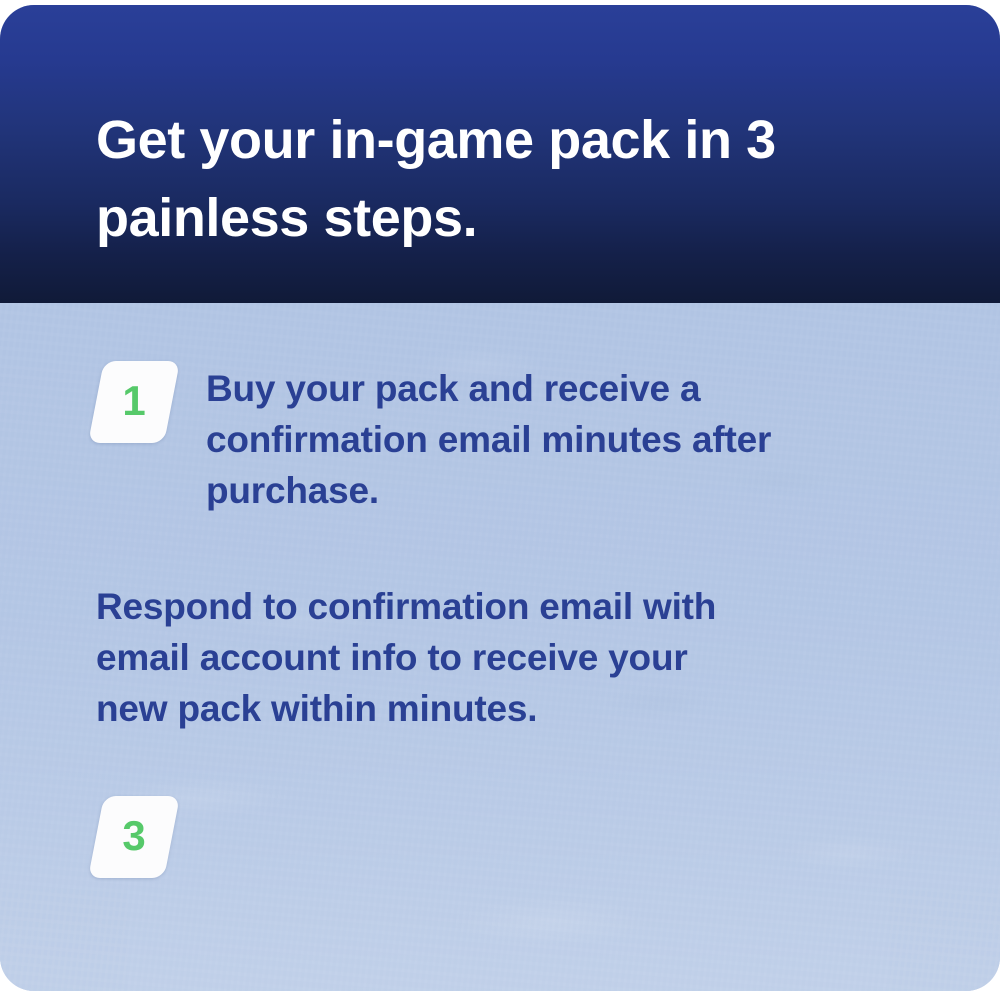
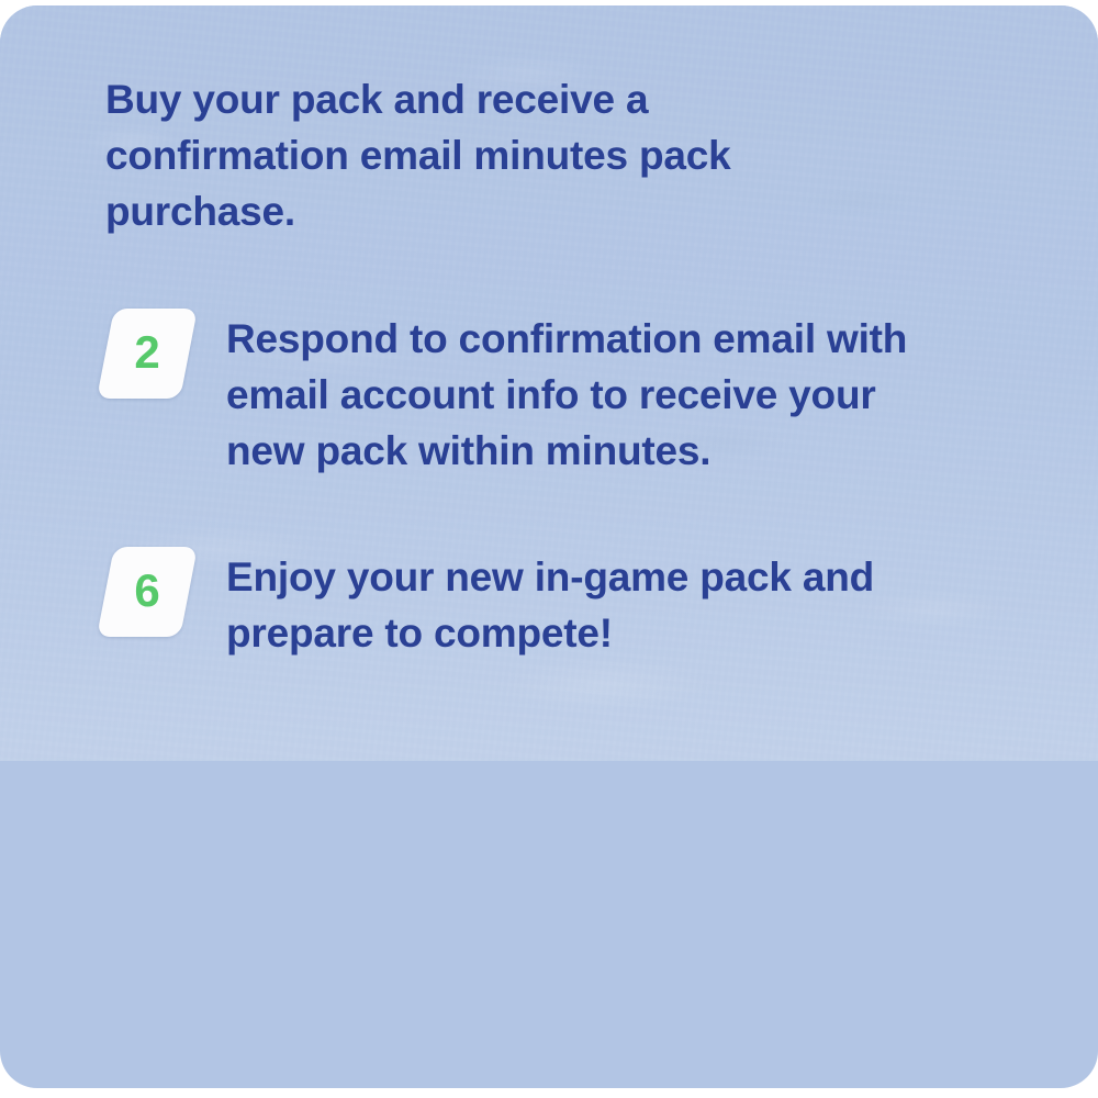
- Get your in-game pack in 3 painless steps.
- 1
- Buy your pack and receive a confirmation email minutes after purchase.
+ Buy your pack and receive a confirmation email minutes pack purchase.
+ 2
  Respond to confirmation email with email account info to receive your new pack within minutes.
- 3
+ 6
+ Enjoy your new in-game pack and prepare to compete!
